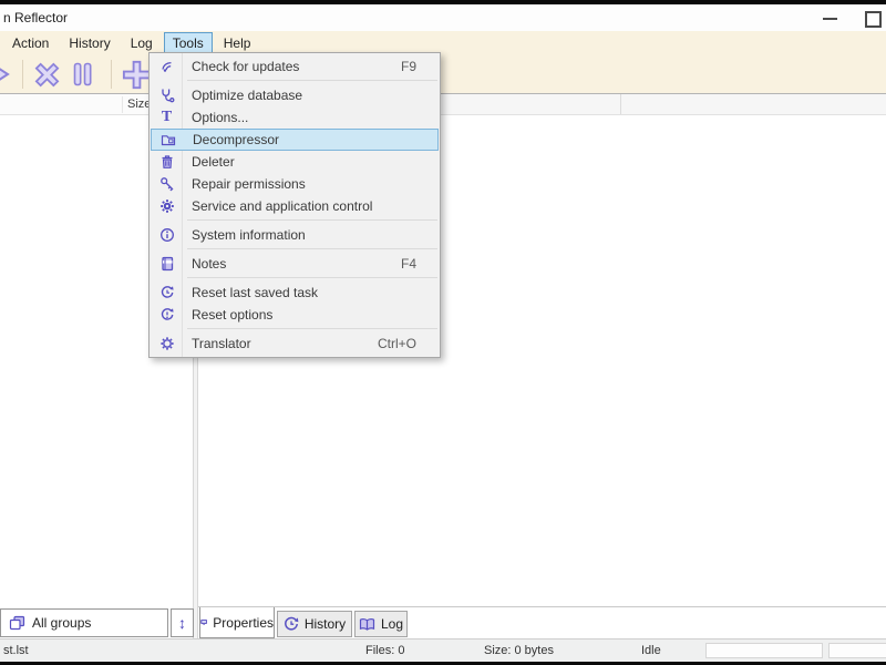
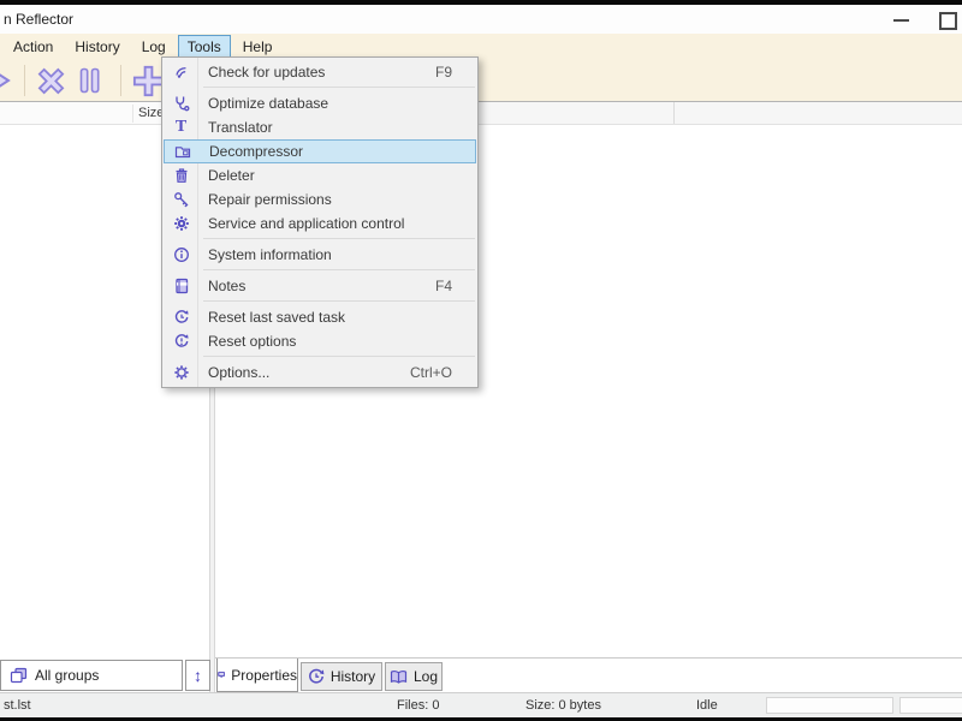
  n Reflector
  Action
  History
  Log
  Tools
  Help
  Siz
  All groups
  ↕
  Properties
  History
  Log
  st.lst
  Files: 0
  Size: 0 bytes
  Idle
  Check for updates
  F9
  Optimize database
  T
- Options...
+ Translator
  Decompressor
  Deleter
  Repair permissions
  Service and application control
  System information
  Notes
  F4
  Reset last saved task
  Reset options
- Translator
+ Options...
  Ctrl+O
